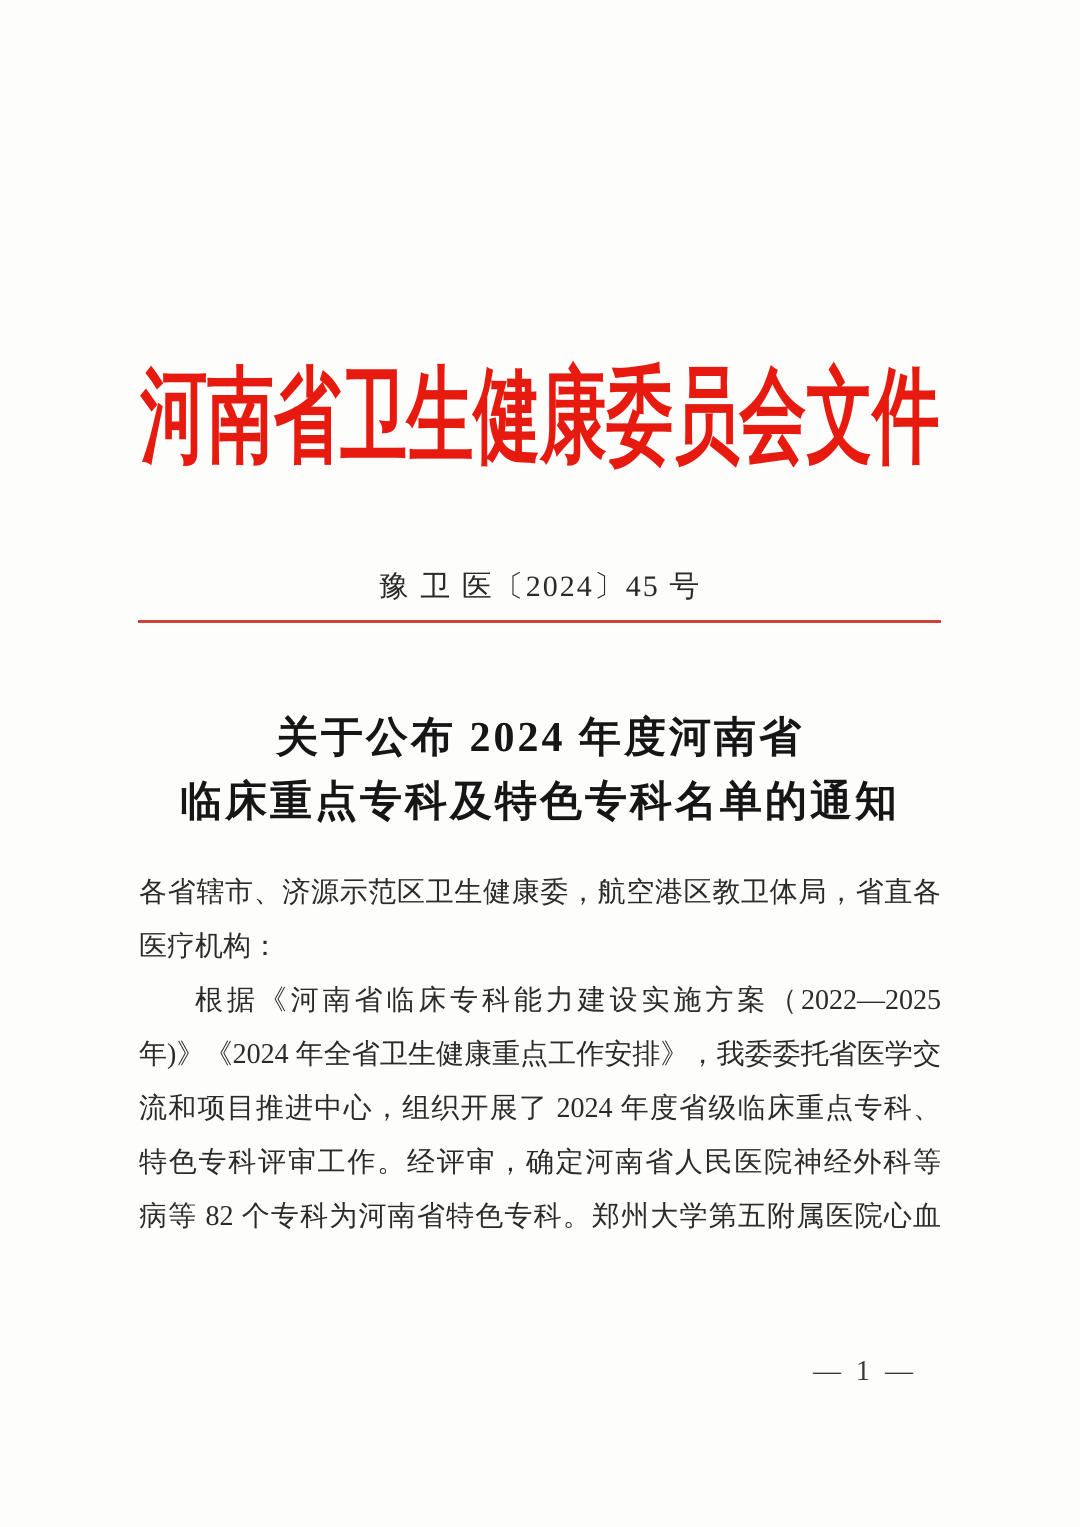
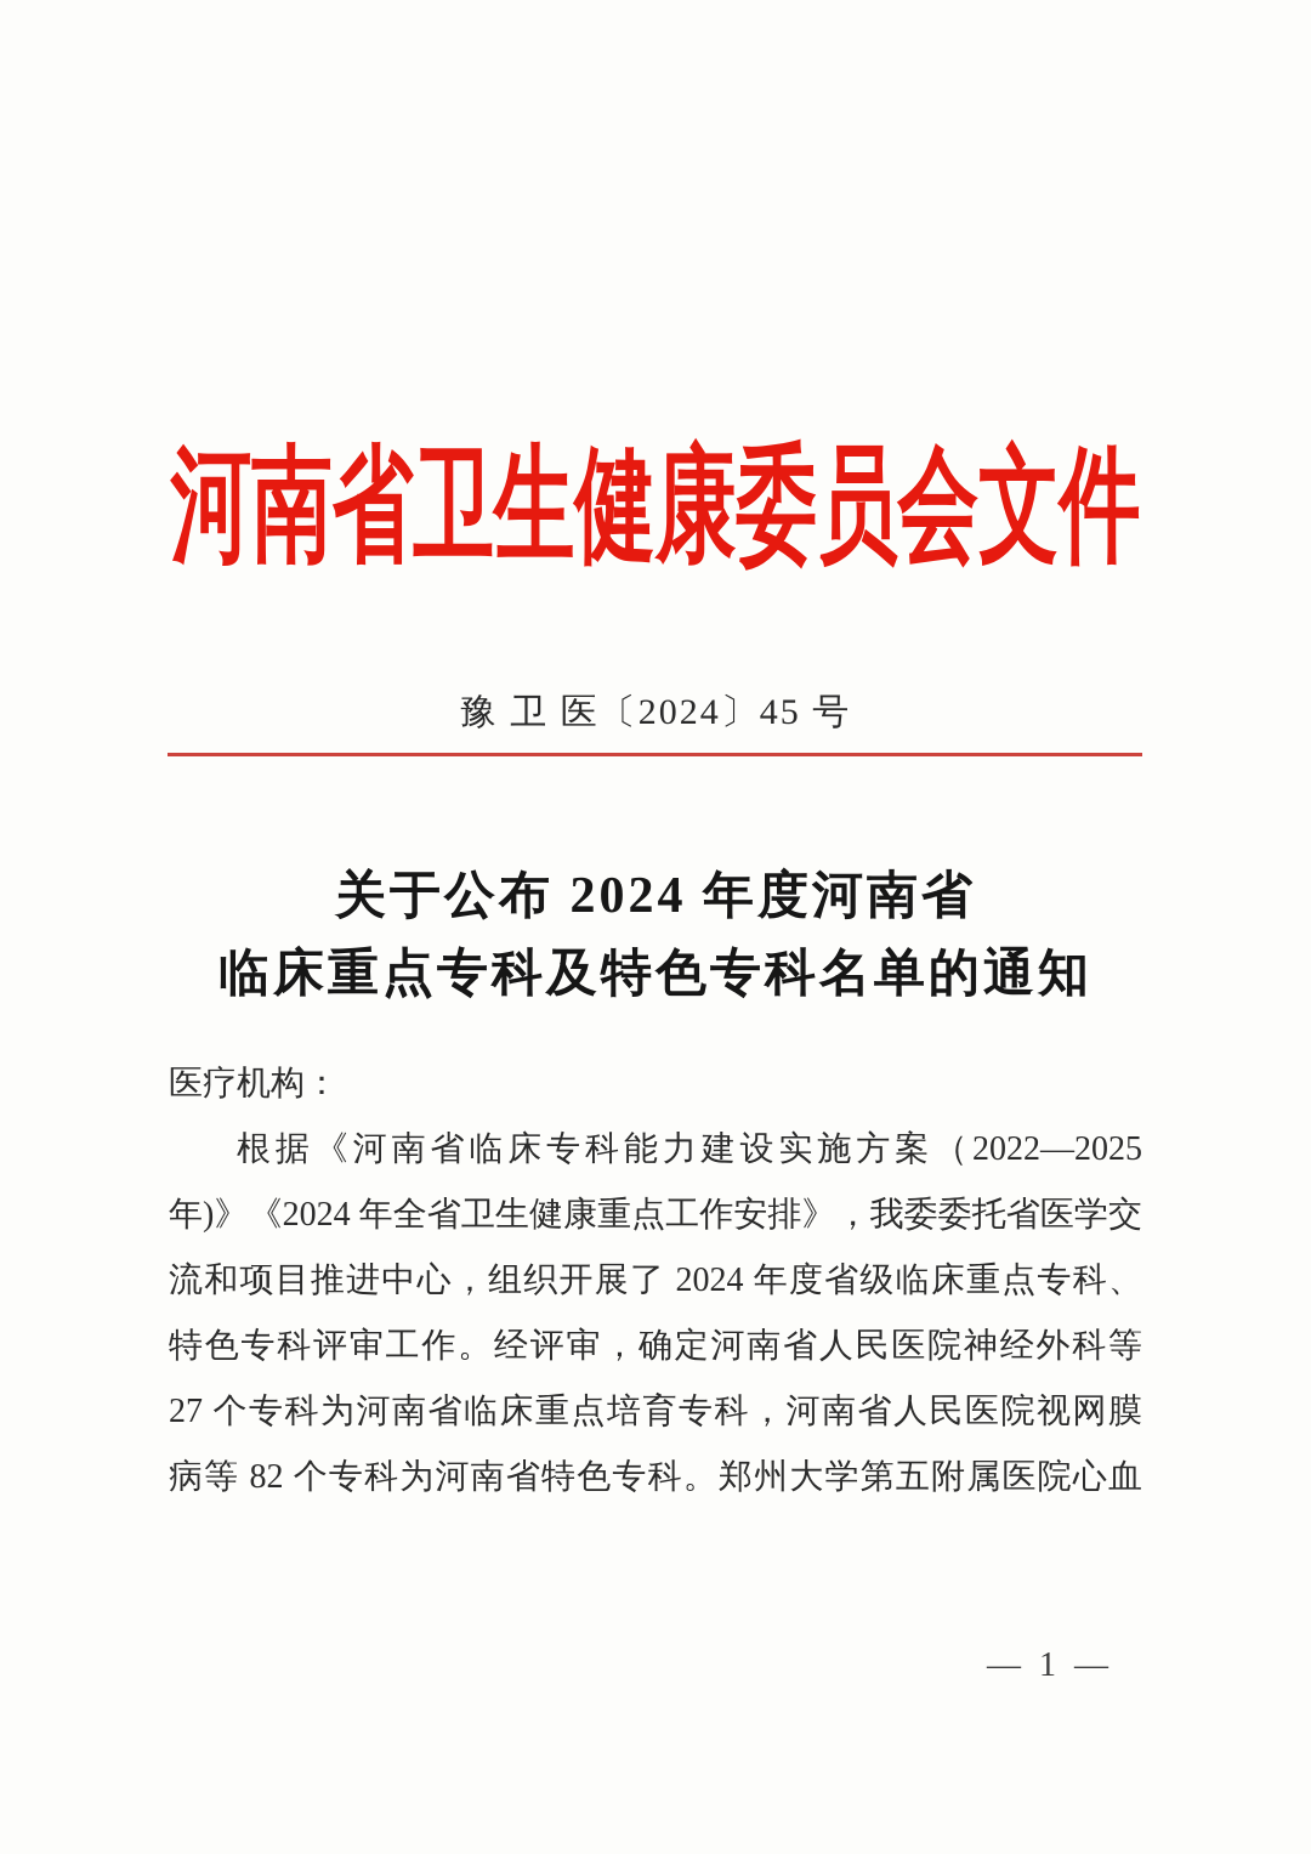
  河南省卫生健康委员会文件
  豫 卫 医〔2024〕45 号
  关于公布 2024 年度河南省
  临床重点专科及特色专科名单的通知
- 各省辖市、济源示范区卫生健康委，航空港区教卫体局，省直各
  医疗机构：
  根据《河南省临床专科能力建设实施方案（2022—2025
  年)》《2024 年全省卫生健康重点工作安排》，我委委托省医学交
  流和项目推进中心，组织开展了 2024 年度省级临床重点专科、
  特色专科评审工作。经评审，确定河南省人民医院神经外科等
+ 27 个专科为河南省临床重点培育专科，河南省人民医院视网膜
  病等 82 个专科为河南省特色专科。郑州大学第五附属医院心血
  — 1 —
